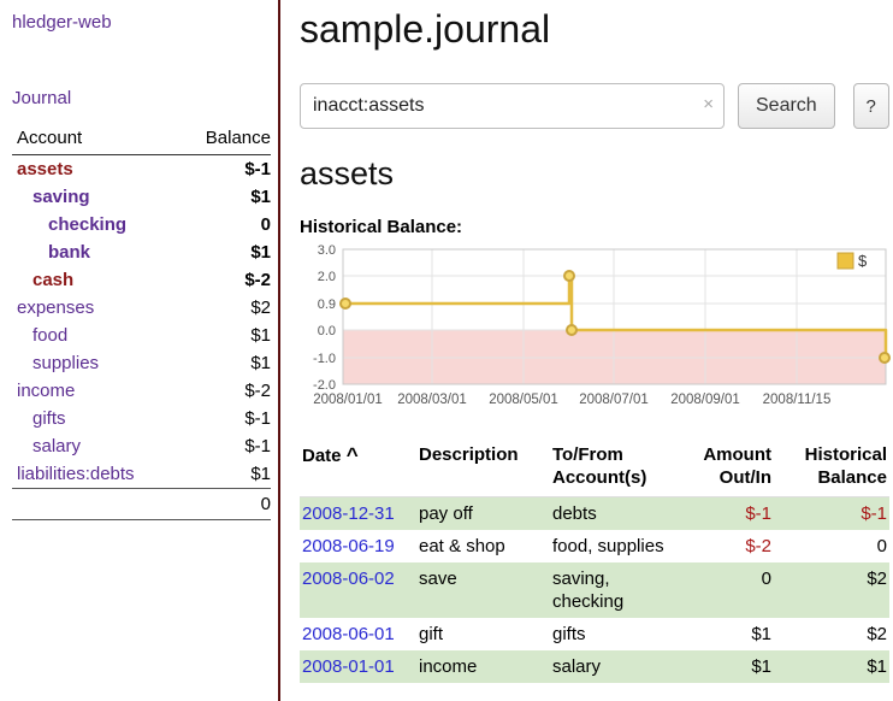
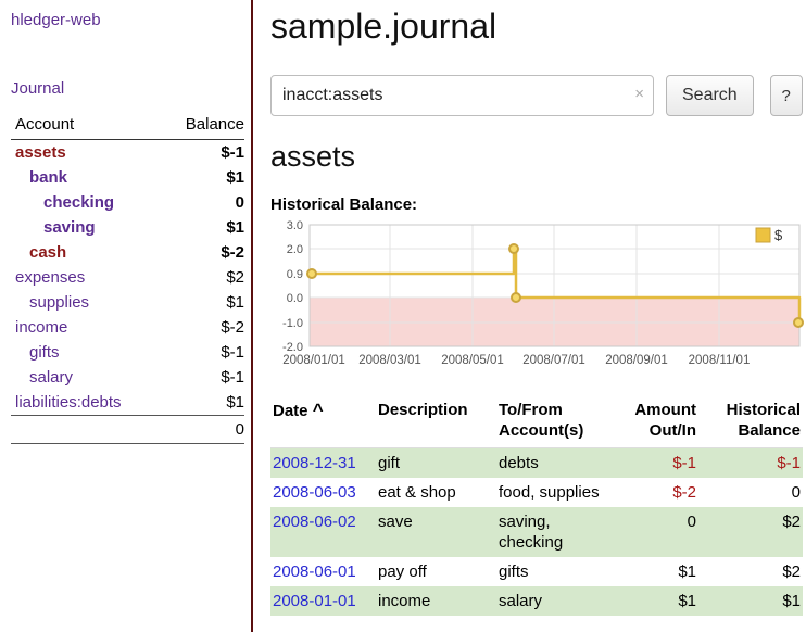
  hledger-web
  Journal
  Account	Balance
  assets	$-1
- saving	$1
+ bank	$1
  checking	0
- bank	$1
+ saving	$1
  cash	$-2
  expenses	$2
- food	$1
  supplies	$1
  income	$-2
  gifts	$-1
  salary	$-1
  liabilities:debts	$1
  	0
  sample.journal
  inacct:assets
  ×
  Search
  ?
  assets
  Historical Balance:
  $
  3.0
  2.0
  0.9
  0.0
  -1.0
  -2.0
  2008/01/01
  2008/03/01
  2008/05/01
  2008/07/01
  2008/09/01
- 2008/11/15
+ 2008/11/01
  Date ^	Description	To/From Account(s)	Amount Out/In	Historical Balance
- 2008-12-31	pay off	debts	$-1	$-1
+ 2008-12-31	gift	debts	$-1	$-1
- 2008-06-19	eat & shop	food, supplies	$-2	0
+ 2008-06-03	eat & shop	food, supplies	$-2	0
  2008-06-02	save	saving, checking	0	$2
- 2008-06-01	gift	gifts	$1	$2
+ 2008-06-01	pay off	gifts	$1	$2
  2008-01-01	income	salary	$1	$1
